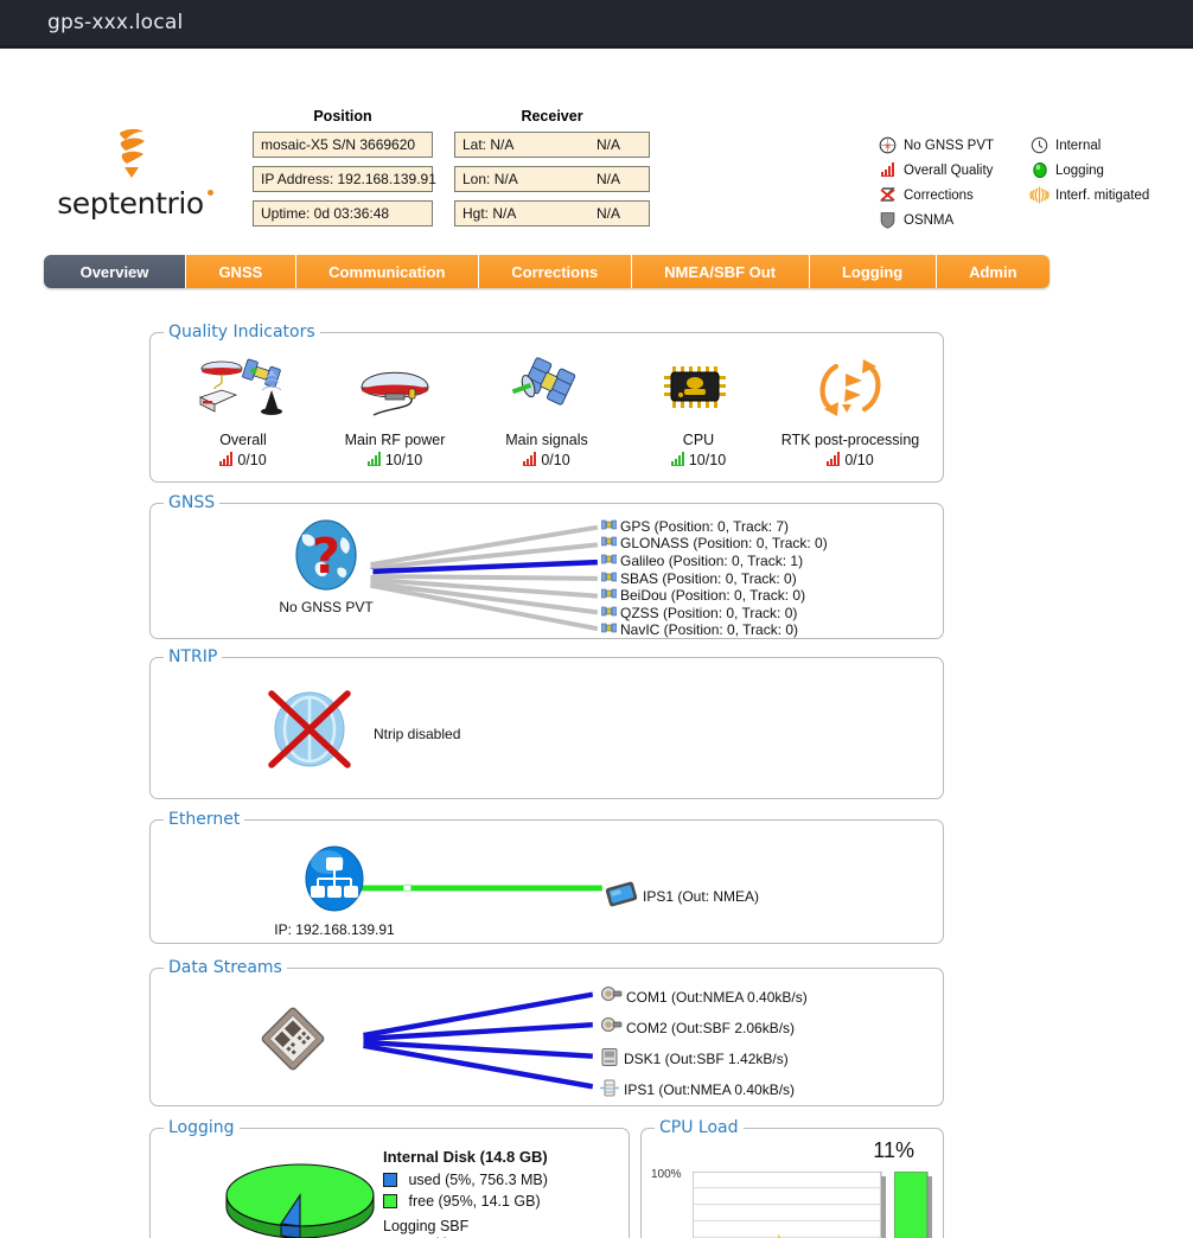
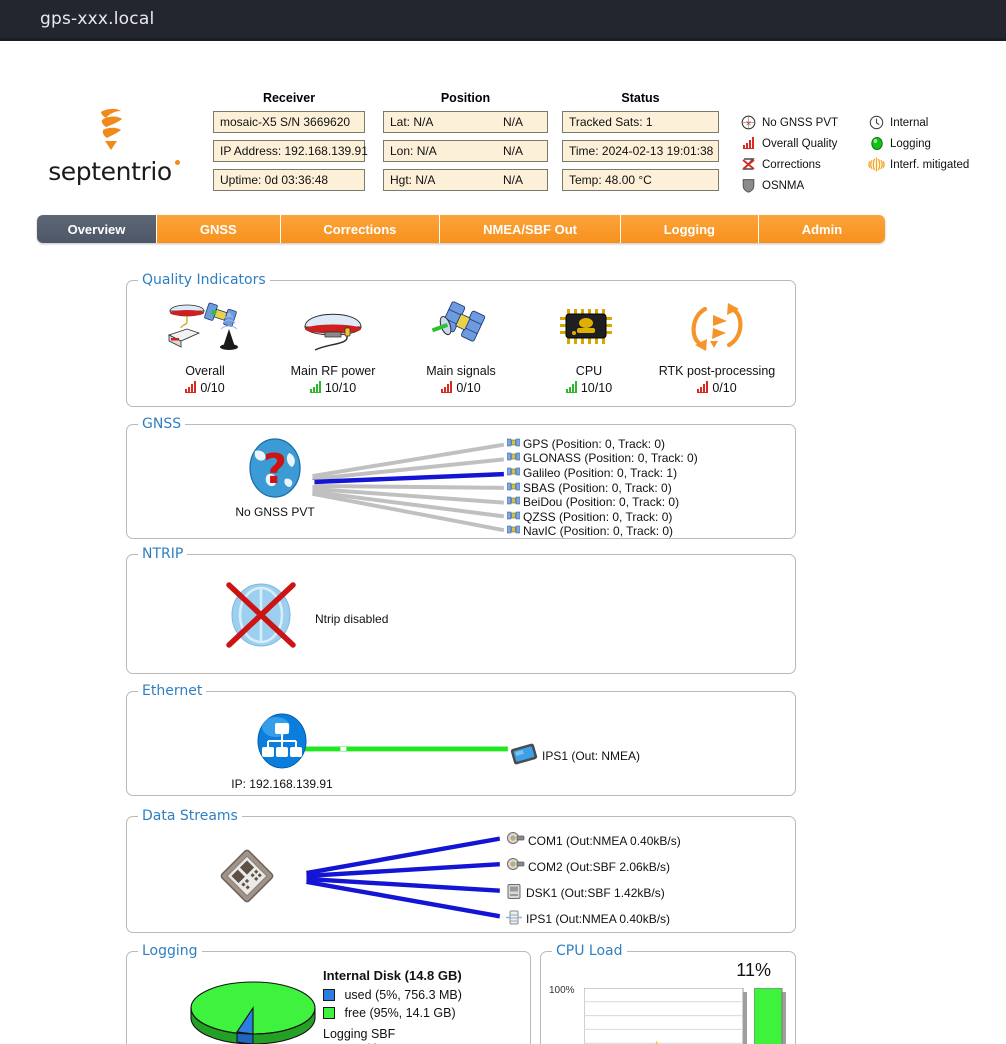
  gps-xxx.local
  septentrio
- Position
+ Receiver
  mosaic-X5 S/N 3669620
  IP Address: 192.168.139.91
  Uptime: 0d 03:36:48
- Receiver
+ Position
  Lat: N/A
  N/A
  Lon: N/A
  N/A
  Hgt: N/A
  N/A
+ Status
+ Tracked Sats: 1
+ Time: 2024-02-13 19:01:38
+ Temp: 48.00 °C
  ×
  No GNSS PVT
  Overall Quality
  Corrections
  OSNMA
  Internal
  Logging
  Interf. mitigated
  Overview
  GNSS
- Communication
  Corrections
  NMEA/SBF Out
  Logging
  Admin
  Quality Indicators
  Overall
  0/10
  Main RF power
  10/10
  Main signals
  0/10
  CPU
  10/10
  RTK post-processing
  0/10
  GNSS
  ?
  No GNSS PVT
- GPS (Position: 0, Track: 7)
+ GPS (Position: 0, Track: 0)
  GLONASS (Position: 0, Track: 0)
  Galileo (Position: 0, Track: 1)
  SBAS (Position: 0, Track: 0)
  BeiDou (Position: 0, Track: 0)
  QZSS (Position: 0, Track: 0)
  NavIC (Position: 0, Track: 0)
  NTRIP
  Ntrip disabled
  Ethernet
  IP: 192.168.139.91
  IPS1 (Out: NMEA)
  Data Streams
  COM1 (Out:NMEA 0.40kB/s)
  COM2 (Out:SBF 2.06kB/s)
  DSK1 (Out:SBF 1.42kB/s)
  IPS1 (Out:NMEA 0.40kB/s)
  Logging
  Internal Disk (14.8 GB)
  used (5%, 756.3 MB)
  free (95%, 14.1 GB)
  Logging SBF
  CPU Load
  11%
  100%
